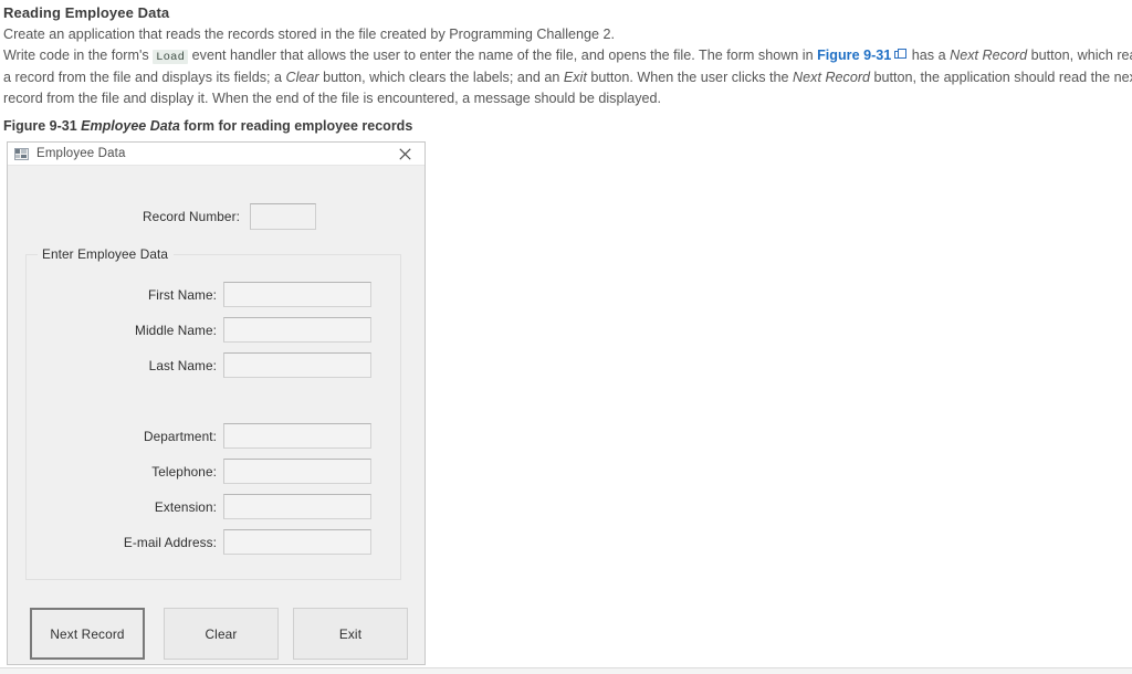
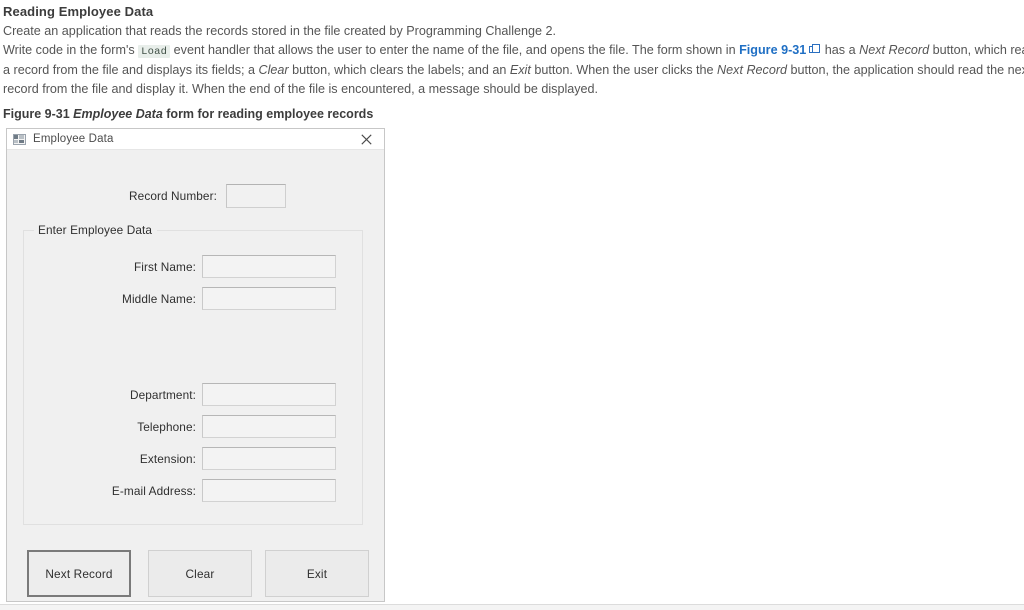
  Reading Employee Data
  Create an application that reads the records stored in the file created by Programming Challenge 2.
  Write code in the form's Load event handler that allows the user to enter the name of the file, and opens the file. The form shown in Figure 9-31 has a Next Record button, which re
  a record from the file and displays its fields; a Clear button, which clears the labels; and an Exit button. When the user clicks the Next Record button, the application should read the ne
  record from the file and display it. When the end of the file is encountered, a message should be displayed.
  Figure 9-31 Employee Data form for reading employee records
  Employee Data
  Record Number:
  Enter Employee Data
  First Name:
  Middle Name:
- Last Name:
  Department:
  Telephone:
  Extension:
  E-mail Address:
  Next Record
  Clear
  Exit
